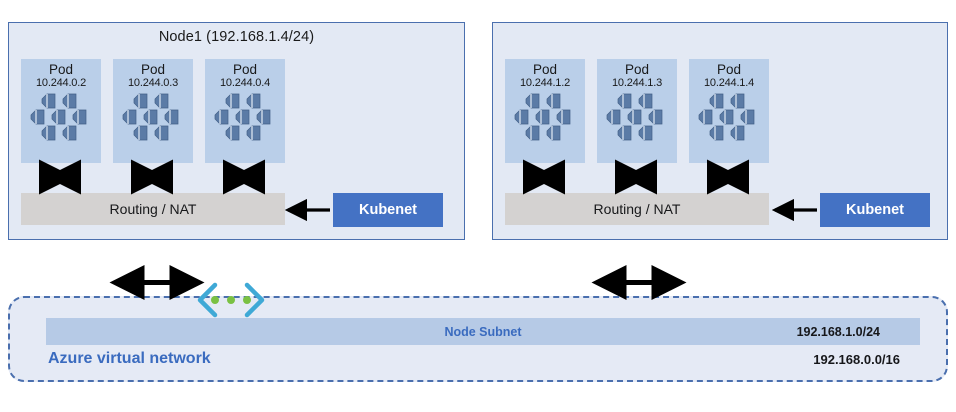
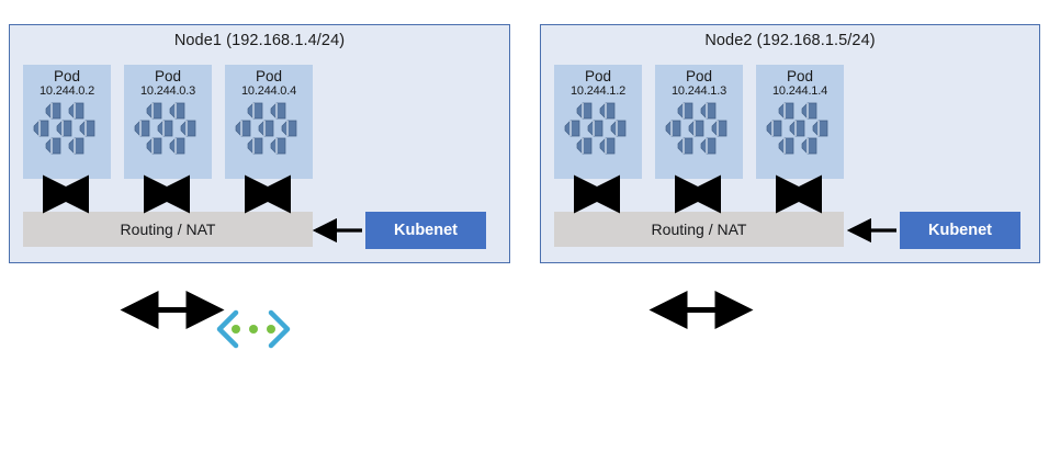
  Node1 (192.168.1.4/24)
  Pod
  10.244.0.2
  Pod
  10.244.0.3
  Pod
  10.244.0.4
  Routing / NAT
  Kubenet
+ Node2 (192.168.1.5/24)
  Pod
  10.244.1.2
  Pod
  10.244.1.3
  Pod
  10.244.1.4
  Routing / NAT
  Kubenet
- Node Subnet
- 192.168.1.0/24
- Azure virtual network
- 192.168.0.0/16
